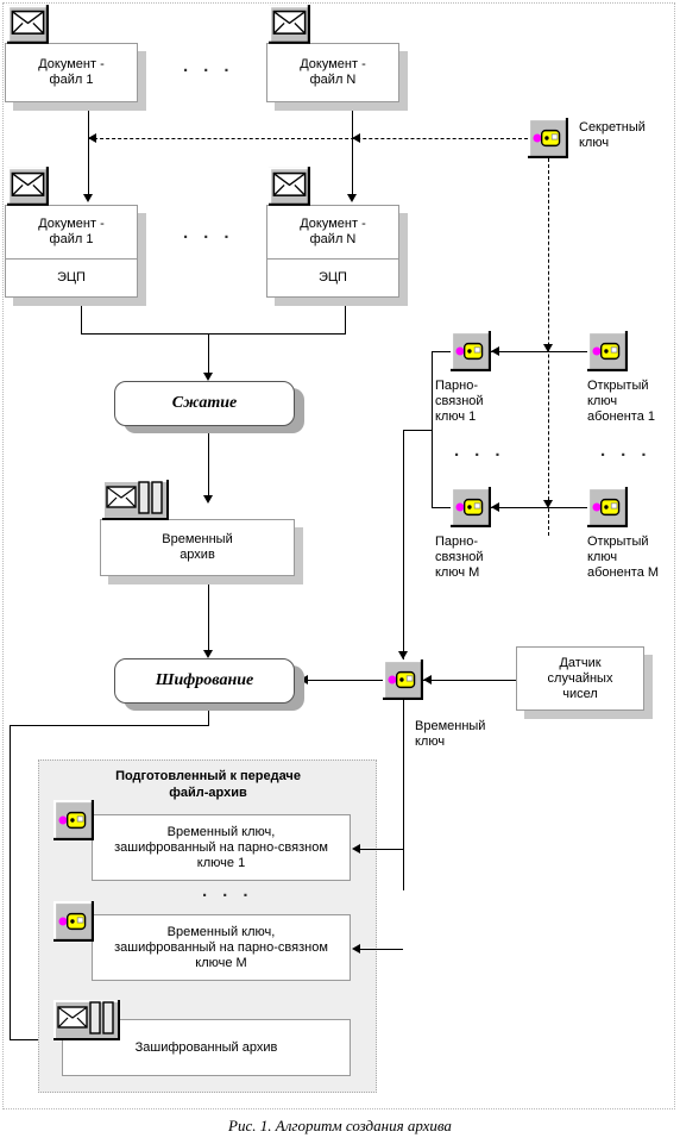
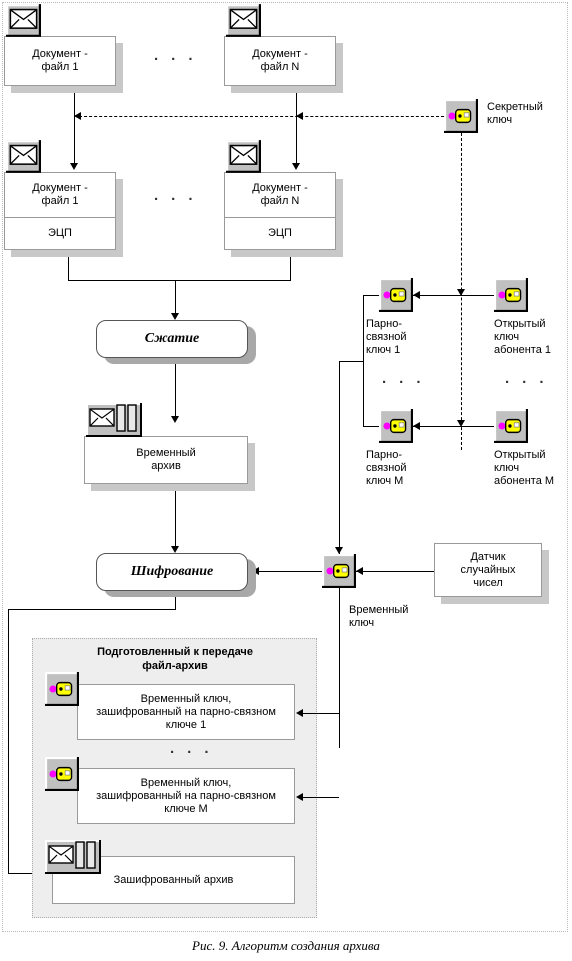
  Документ -
  файл 1
  · · ·
  Документ -
  файл N
  Документ -
  файл 1
  ЭЦП
  · · ·
  Документ -
  файл N
  ЭЦП
  Секретный
  ключ
  Сжатие
  Временный
  архив
  Шифрование
  Парно-
  связной
  ключ 1
  Открытый
  ключ
  абонента 1
  · · ·
  · · ·
  Парно-
  связной
  ключ M
  Открытый
  ключ
  абонента M
  Временный
  ключ
  Датчик
  случайных
  чисел
  Подготовленный к передаче
  файл-архив
  Временный ключ,
  зашифрованный на парно-связном
  ключе 1
  · · ·
  Временный ключ,
  зашифрованный на парно-связном
  ключе M
  Зашифрованный архив
- Рис. 1. Алгоритм создания архива
+ Рис. 9. Алгоритм создания архива
